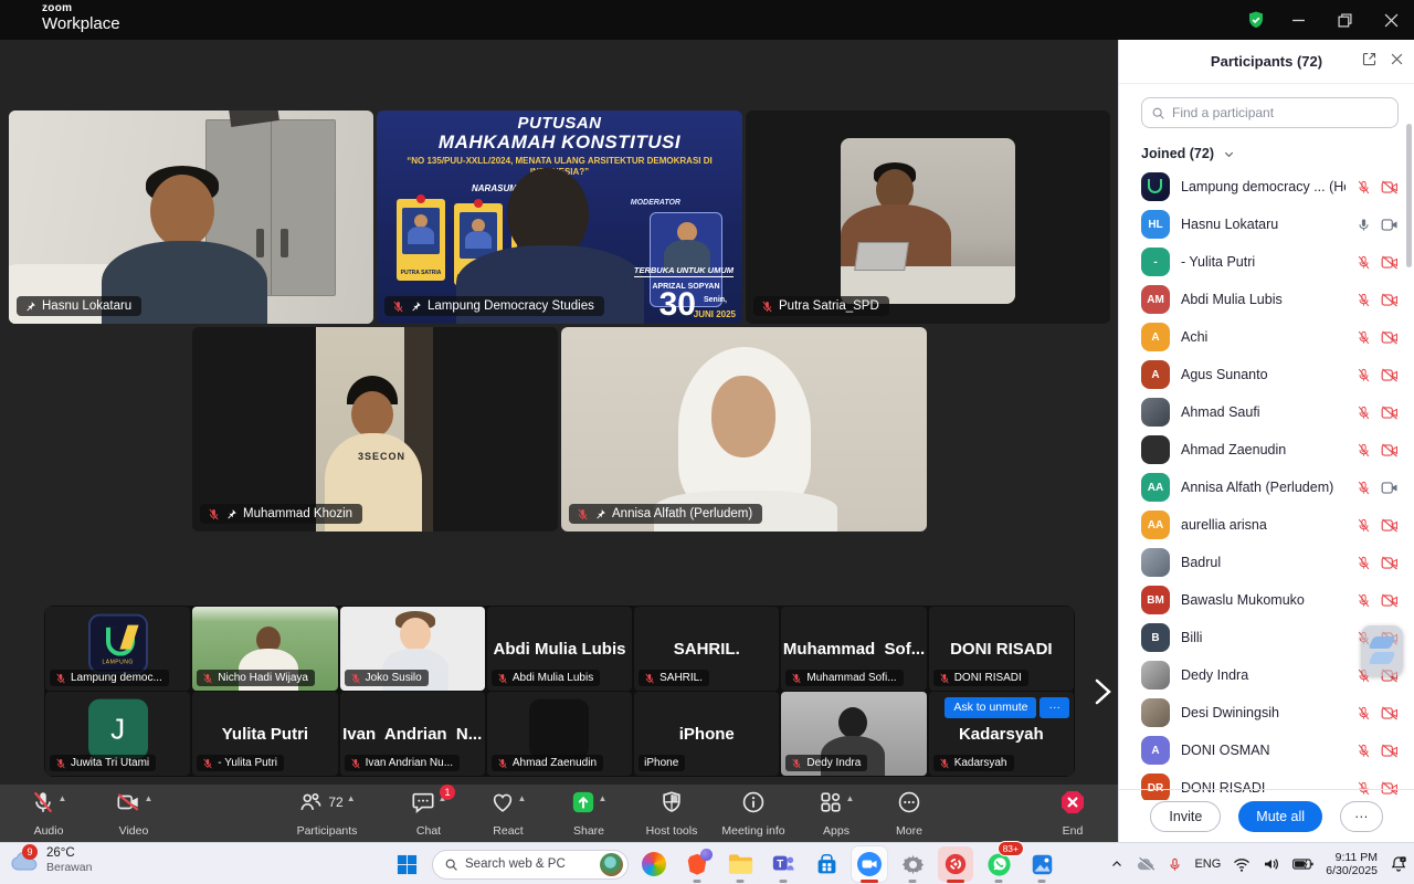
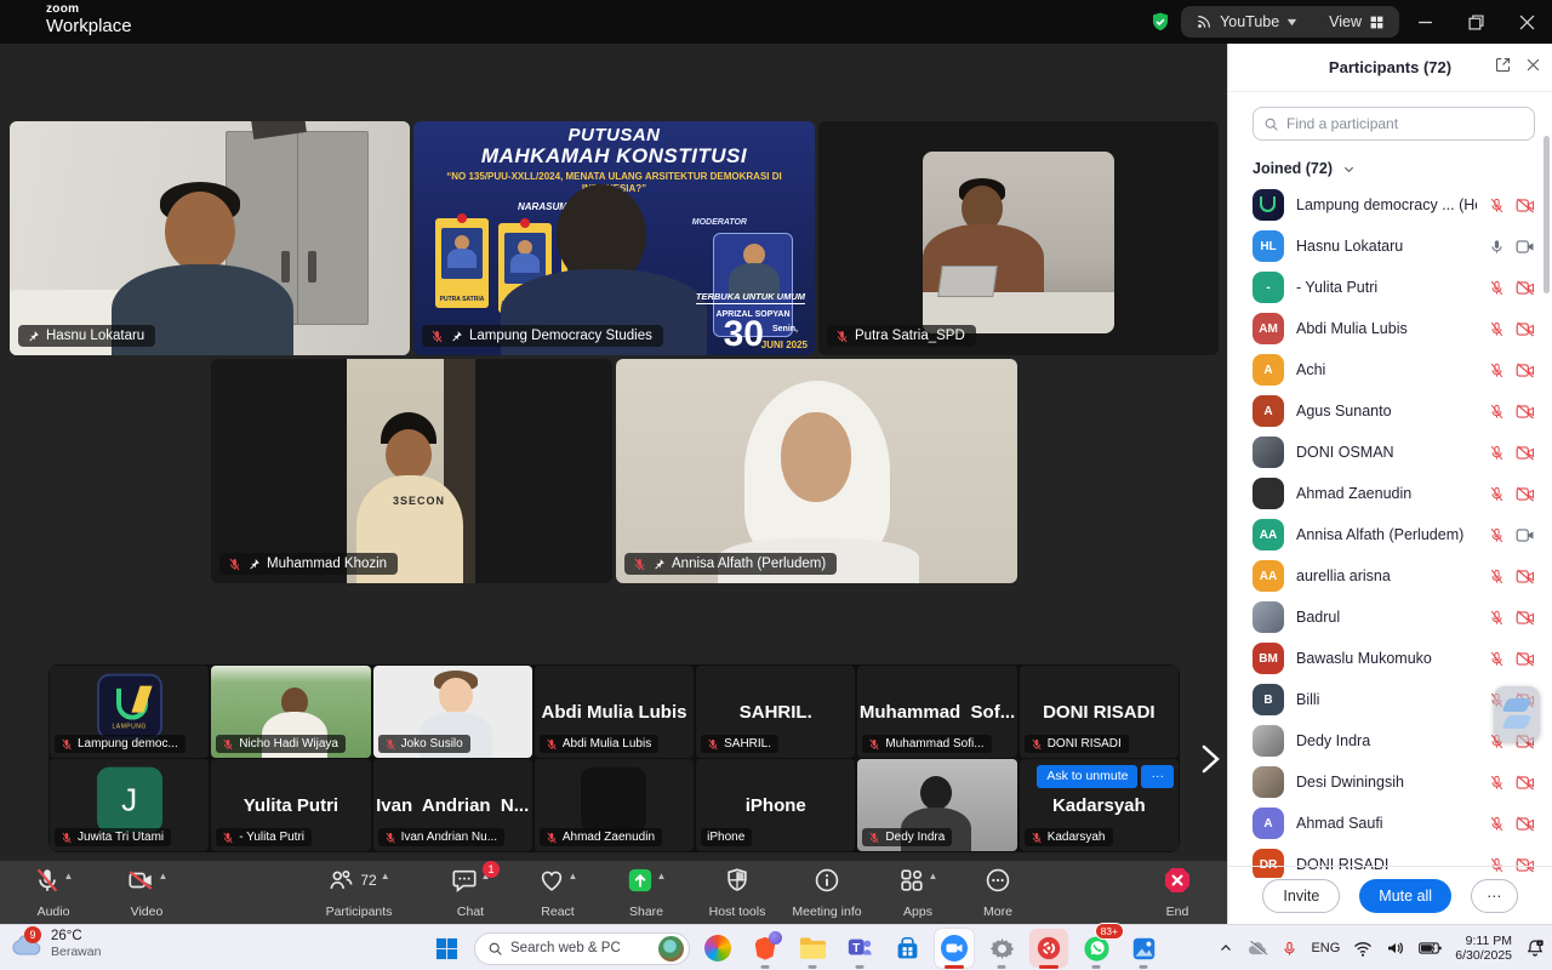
  zoom
  Workplace
+ YouTube
+ ▼
+ View
  Hasnu Lokataru
  PUTUSAN
  MAHKAMAH KONSTITUSI
  “NO 135/PUU-XXLL/2024, MENATA ULANG ARSITEKTUR DEMOKRASI DI SIA?”
  TERBUKA UNTUK UMUM
  30
  JUNI 2025
  Lampung Democracy Studies
  Putra Satria_SPD
  3SECON
  Muhammad Khozin
  Annisa Alfath (Perludem)
  Lampung democ...
  Nicho Hadi Wijaya
  Joko Susilo
  Abdi Mulia Lubis
  Abdi Mulia Lubis
  SAHRIL.
  SAHRIL.
  Muhammad Sof...
  Muhammad Sofi...
  DONI RISADI
  DONI RISADI
  J
  Juwita Tri Utami
  Yulita Putri
  - Yulita Putri
  Ivan Andrian N...
  Ivan Andrian Nu...
  Ahmad Zaenudin
  iPhone
  iPhone
  Dedy Indra
  Kadarsyah
  Ask to unmute
  ···
  Kadarsyah
  ▲
  Audio
  ▲
  Video
  72
  ▲
  Participants
  1
  Chat
  ▲
  React
  ▲
  Share
  Host tools
  Meeting info
  ▲
  Apps
  More
  End
  Participants (72)
  Find a participant
  Joined (72)
  Lampung democracy ... (H
  HL
  Hasnu Lokataru
  -
  - Yulita Putri
  AM
  Abdi Mulia Lubis
  A
  Achi
  A
  Agus Sunanto
- Ahmad Saufi
+ DONI OSMAN
  Ahmad Zaenudin
  AA
  Annisa Alfath (Perludem)
  AA
  aurellia arisna
  Badrul
  BM
  Bawaslu Mukomuko
  B
  Billi
  Dedy Indra
  Desi Dwiningsih
  A
- DONI OSMAN
+ Ahmad Saufi
  DR
  DONI RISADI
  Invite
  Mute all
  ···
  9
  26°C
  Berawan
  Search web & PC
  T
  83+
  ENG
  9:11 PM
  6/30/2025
